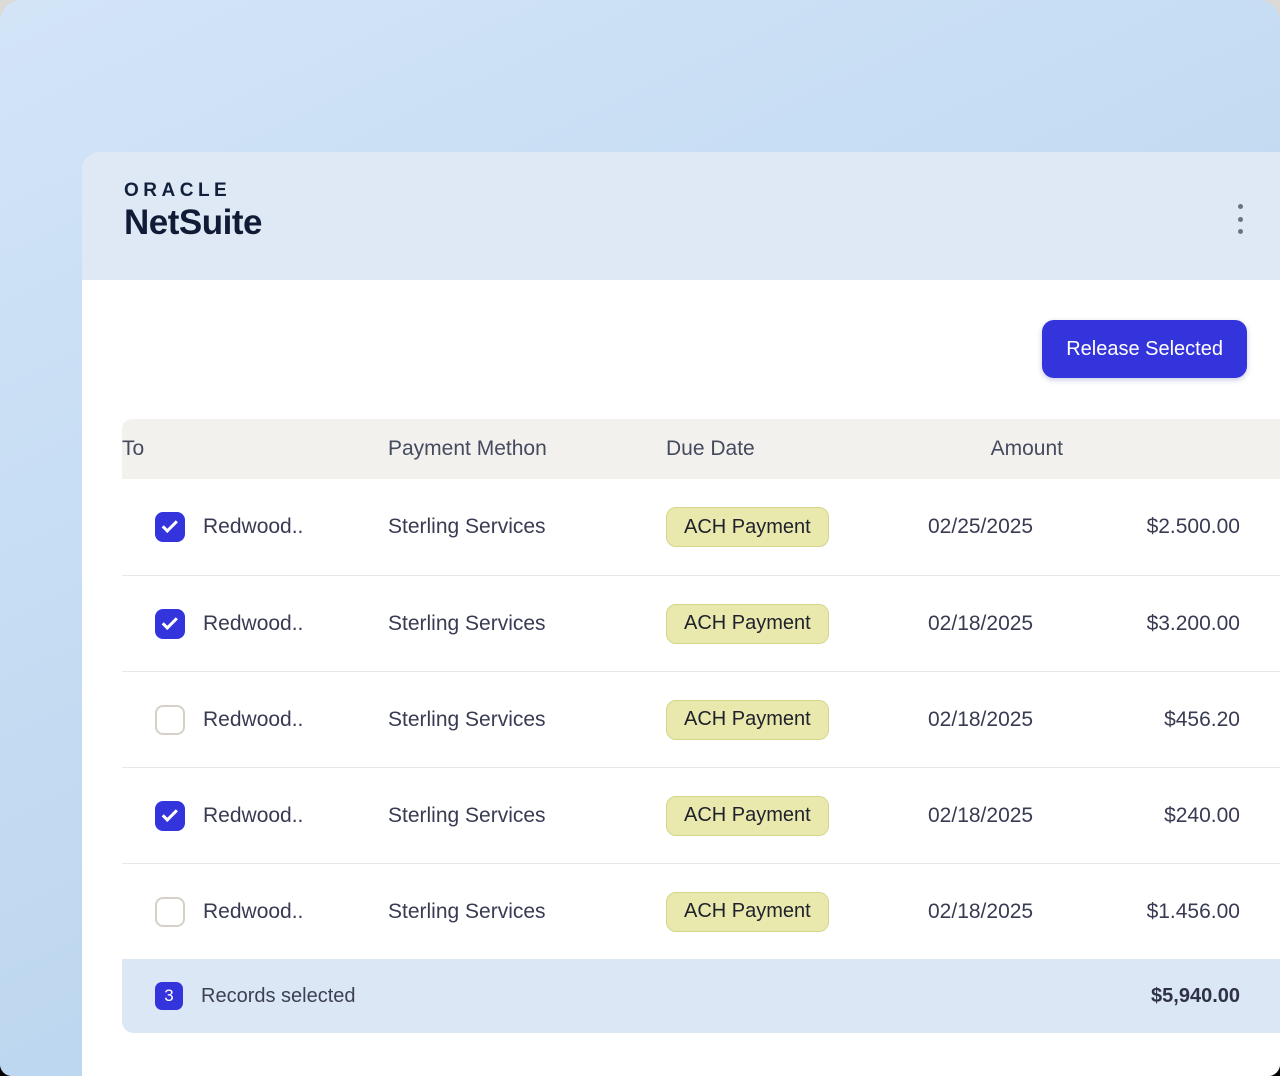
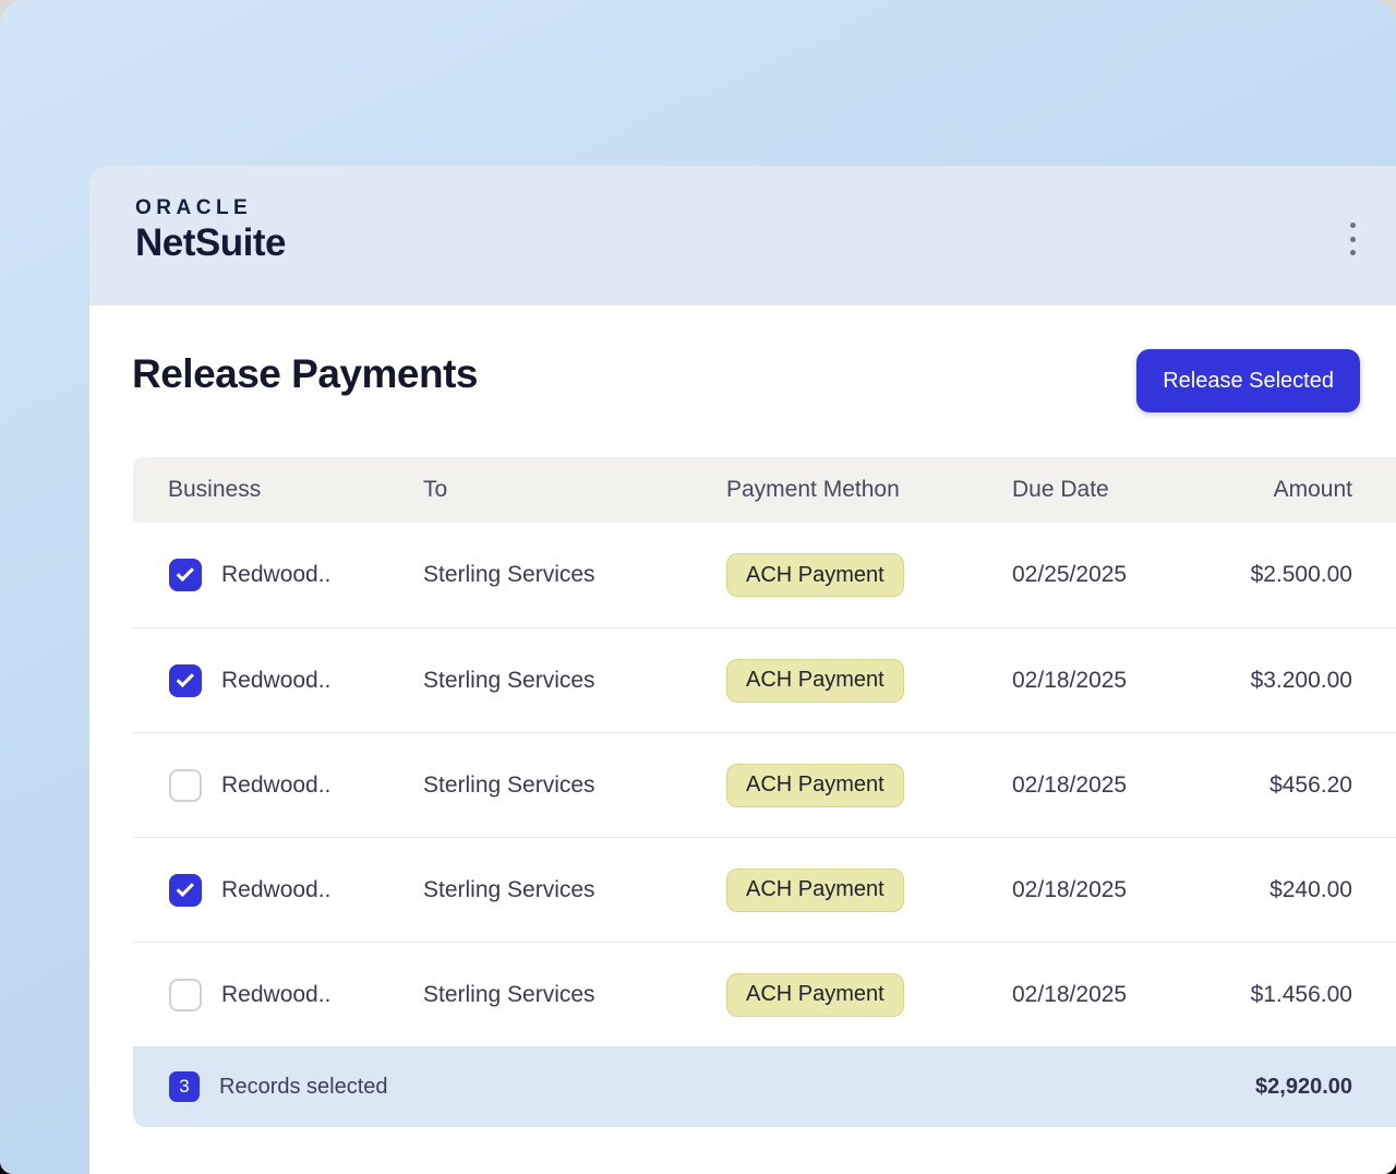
  ORACLE
  NetSuite
+ Release Payments
  Release Selected
+ Business
  To
  Payment Methon
  Due Date
  Amount
  Redwood..
  Sterling Services
  ACH Payment
  02/25/2025
  $2.500.00
  Redwood..
  Sterling Services
  ACH Payment
  02/18/2025
  $3.200.00
  Redwood..
  Sterling Services
  ACH Payment
  02/18/2025
  $456.20
  Redwood..
  Sterling Services
  ACH Payment
  02/18/2025
  $240.00
  Redwood..
  Sterling Services
  ACH Payment
  02/18/2025
  $1.456.00
  3
  Records selected
- $5,940.00
+ $2,920.00
